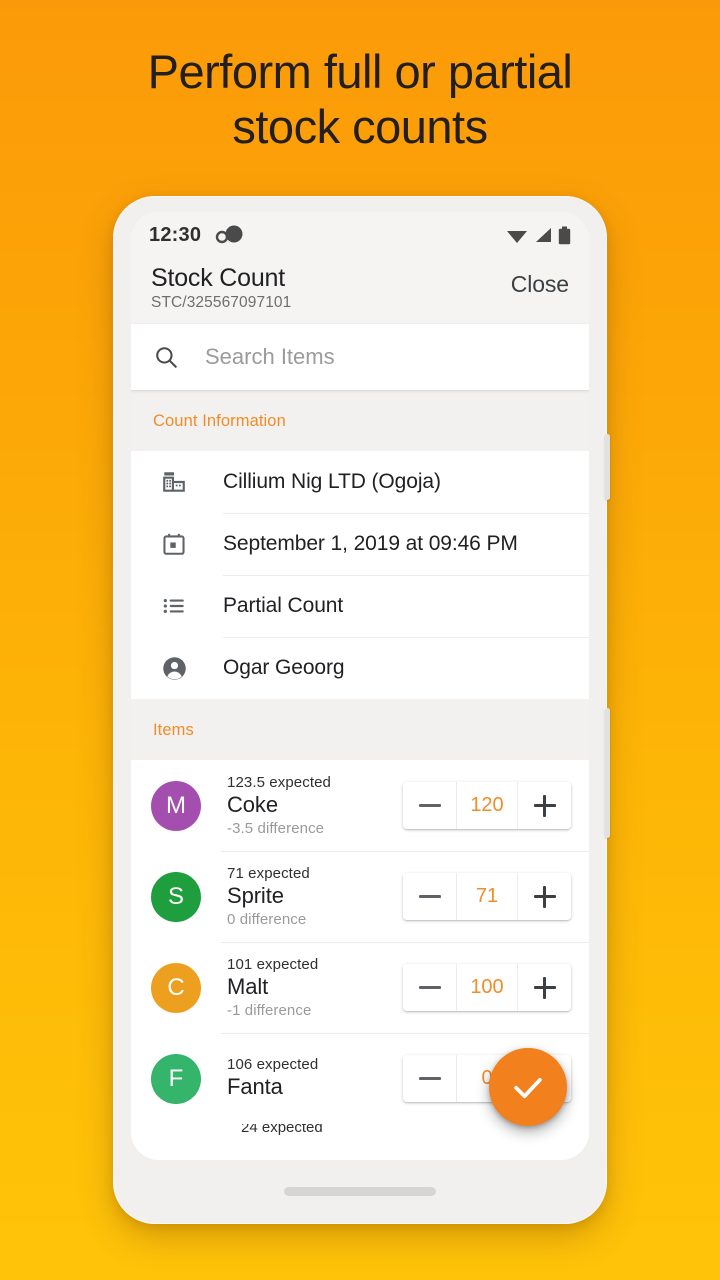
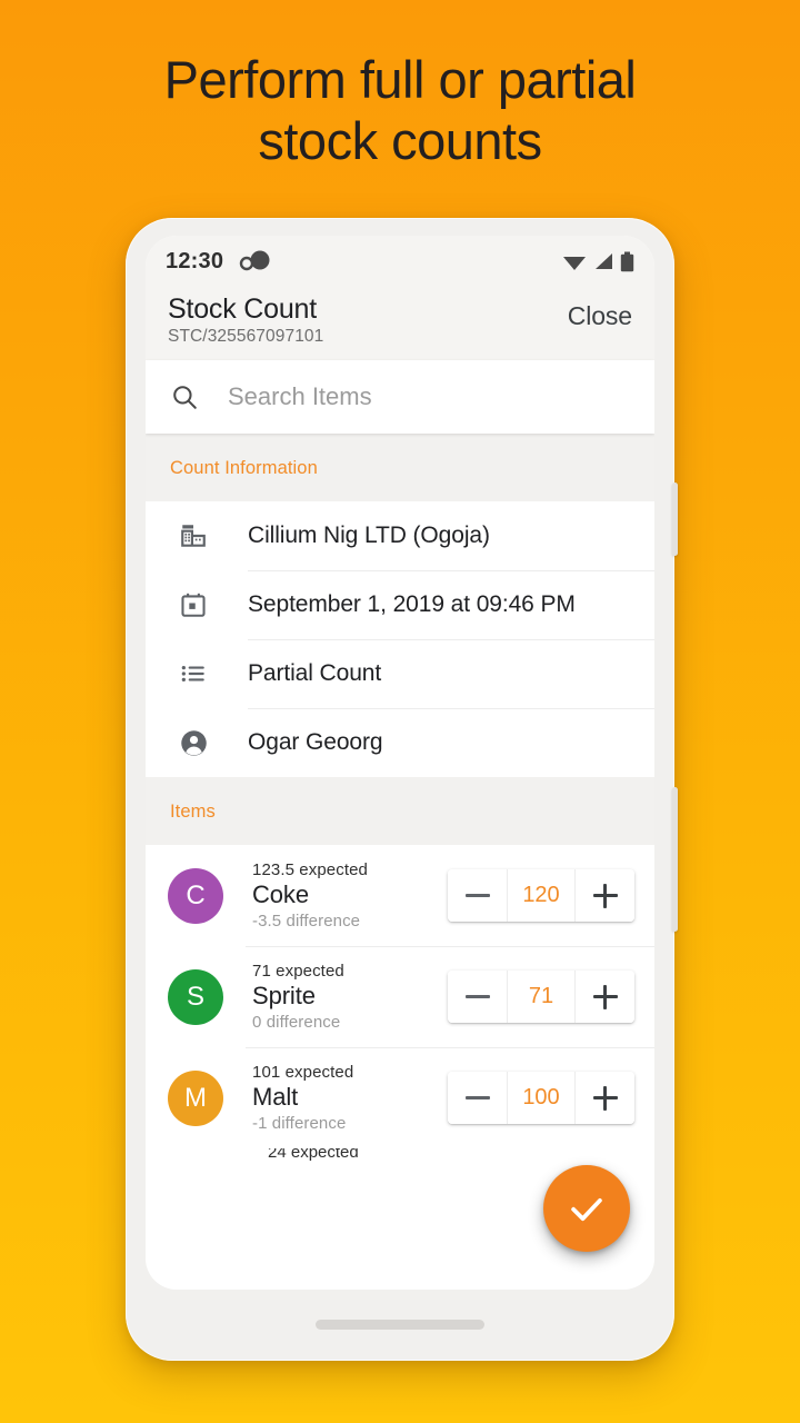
  Perform full or partial
  stock counts
  12:30
  Stock Count
  STC/325567097101
  Close
  Search Items
  Count Information
  Cillium Nig LTD (Ogoja)
  September 1, 2019 at 09:46 PM
  Partial Count
  Ogar Geoorg
  Items
- M
+ C
  123.5 expected
  Coke
  -3.5 difference
  120
  S
  71 expected
  Sprite
  0 difference
  71
- C
+ M
  101 expected
  Malt
  -1 difference
  100
- F
- 106 expected
- Fanta
- 0
  24 expected
